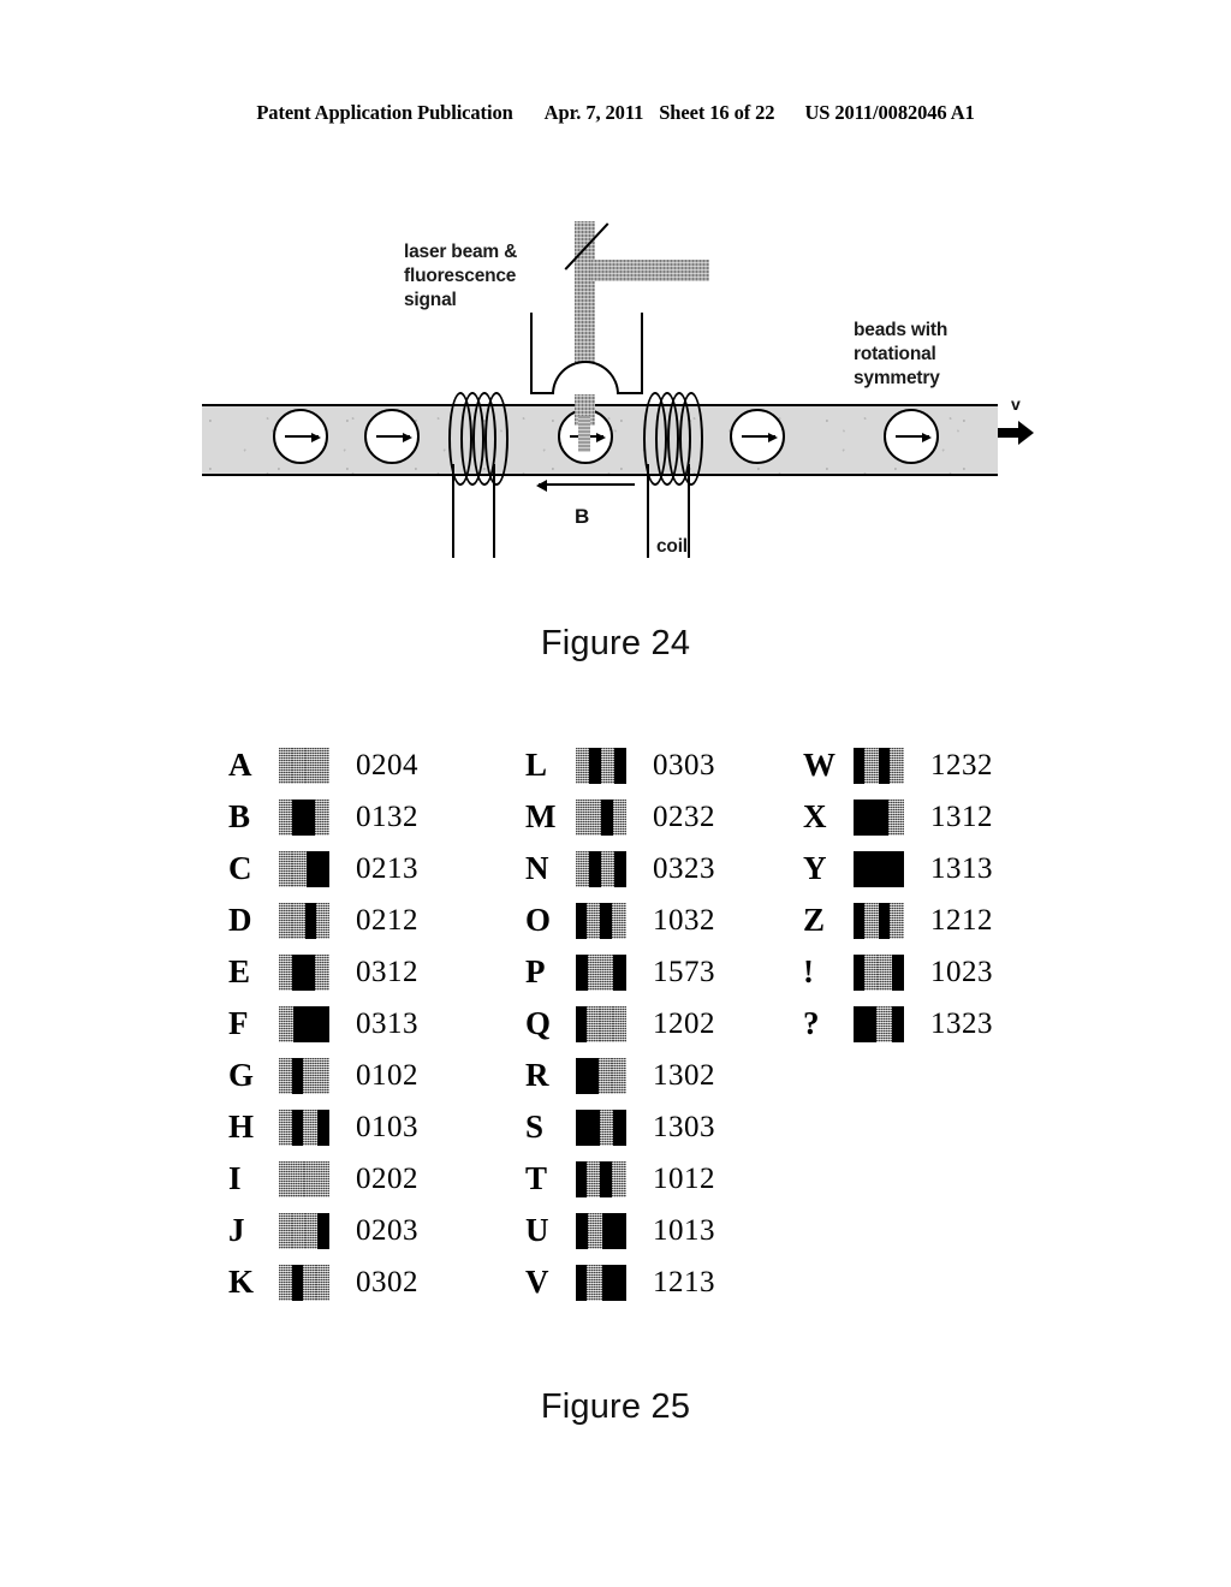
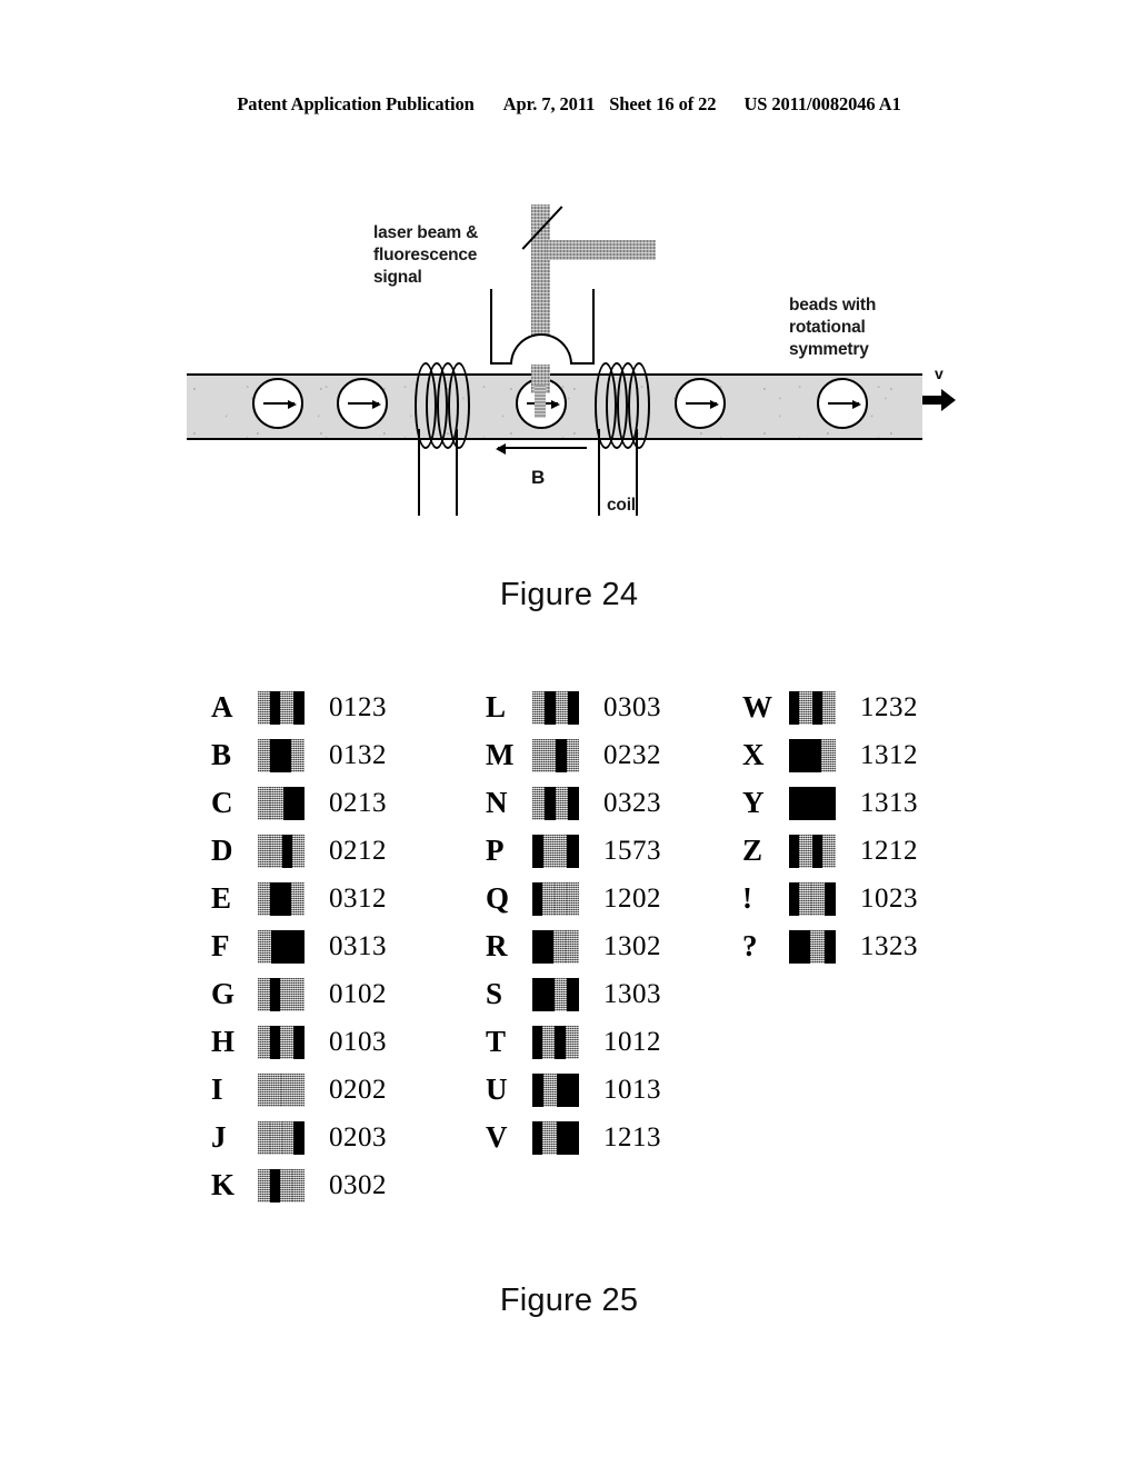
  Patent Application Publication
  Apr. 7, 2011
  Sheet 16 of 22
  US 2011/0082046 A1
  laser beam &
  fluorescence
  signal
  beads with
  rotational
  symmetry
  coil
  B
  v
  Figure 24
  A
- 0204
+ 0123
  B
  0132
  C
  0213
  D
  0212
  E
  0312
  F
  0313
  G
  0102
  H
  0103
  I
  0202
  J
  0203
  K
  0302
  L
  0303
  M
  0232
  N
  0323
- O
- 1032
  P
  1573
  Q
  1202
  R
  1302
  S
  1303
  T
  1012
  U
  1013
  V
  1213
  W
  1232
  X
  1312
  Y
  1313
  Z
  1212
  !
  1023
  ?
  1323
  Figure 25
